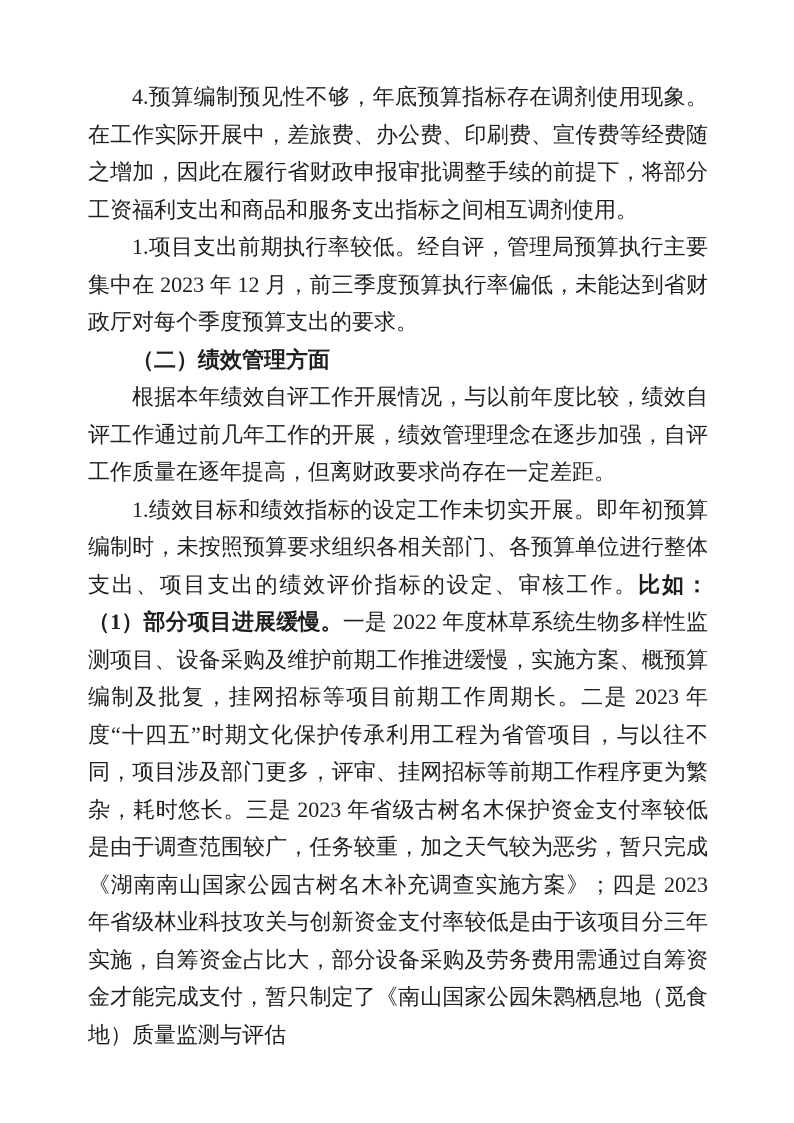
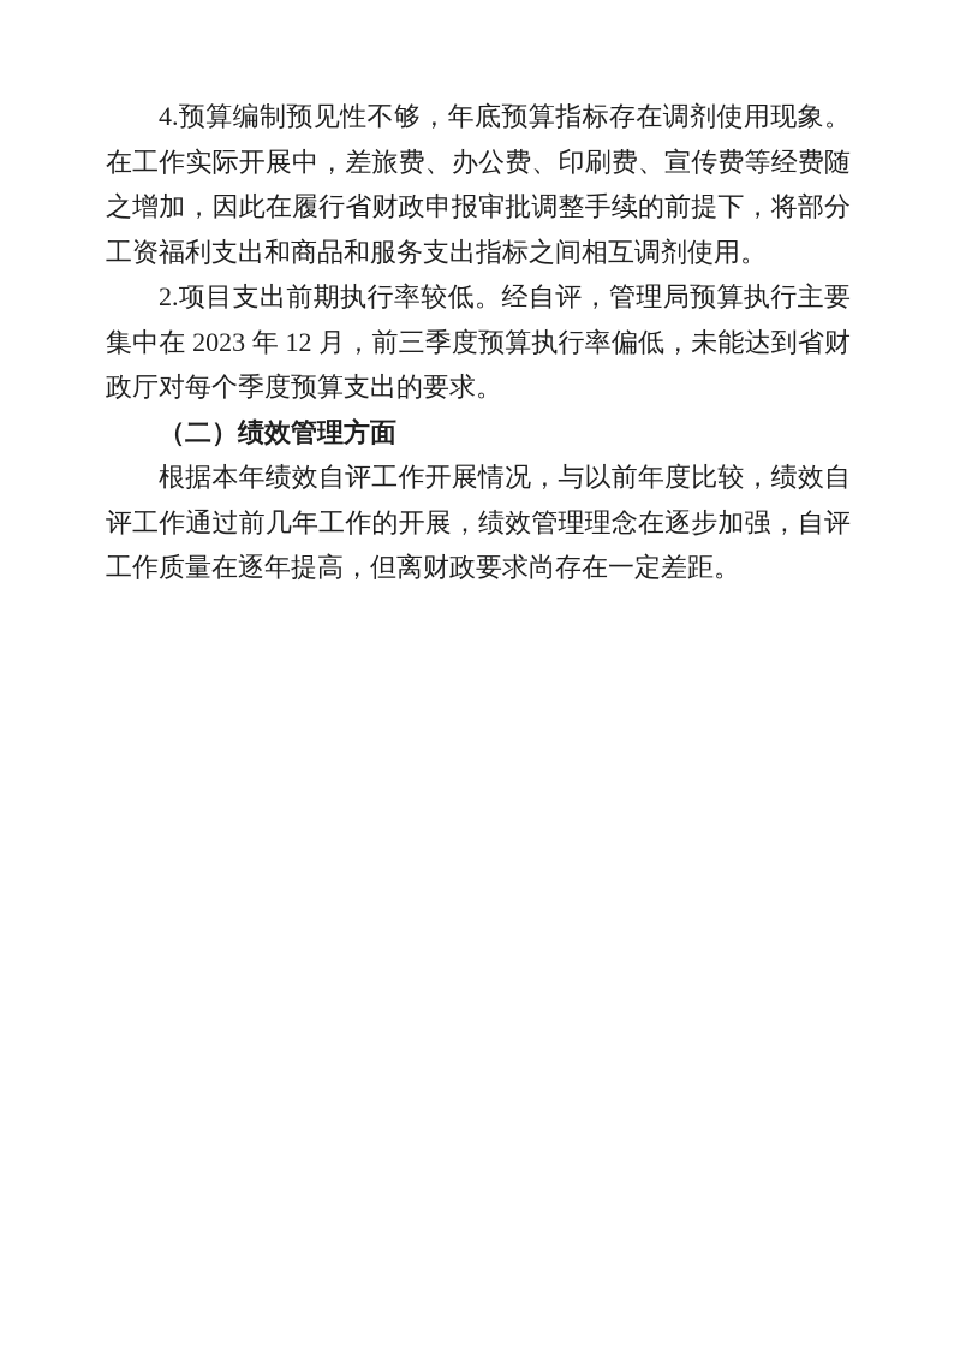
  4.预算编制预见性不够，年底预算指标存在调剂使用现象。在工作实际开展中，差旅费、办公费、印刷费、宣传费等经费随之增加，因此在履行省财政申报审批调整手续的前提下，将部分工资福利支出和商品和服务支出指标之间相互调剂使用。
- 1.项目支出前期执行率较低。经自评，管理局预算执行主要集中在 2023 年 12 月，前三季度预算执行率偏低，未能达到省财政厅对每个季度预算支出的要求。
+ 2.项目支出前期执行率较低。经自评，管理局预算执行主要集中在 2023 年 12 月，前三季度预算执行率偏低，未能达到省财政厅对每个季度预算支出的要求。
  （二）绩效管理方面
  根据本年绩效自评工作开展情况，与以前年度比较，绩效自评工作通过前几年工作的开展，绩效管理理念在逐步加强，自评工作质量在逐年提高，但离财政要求尚存在一定差距。
- 1.绩效目标和绩效指标的设定工作未切实开展。即年初预算编制时，未按照预算要求组织各相关部门、各预算单位进行整体支出、项目支出的绩效评价指标的设定、审核工作。比如：（1）部分项目进展缓慢。一是 2022 年度林草系统生物多样性监测项目、设备采购及维护前期工作推进缓慢，实施方案、概预算编制及批复，挂网招标等项目前期工作周期长。二是 2023 年度“十四五”时期文化保护传承利用工程为省管项目，与以往不同，项目涉及部门更多，评审、挂网招标等前期工作程序更为繁杂，耗时悠长。三是 2023 年省级古树名木保护资金支付率较低是由于调查范围较广，任务较重，加之天气较为恶劣，暂只完成《湖南南山国家公园古树名木补充调查实施方案》；四是 2023 年省级林业科技攻关与创新资金支付率较低是由于该项目分三年实施，自筹资金占比大，部分设备采购及劳务费用需通过自筹资金才能完成支付，暂只制定了《南山国家公园朱鹮栖息地（觅食地）质量监测与评估
